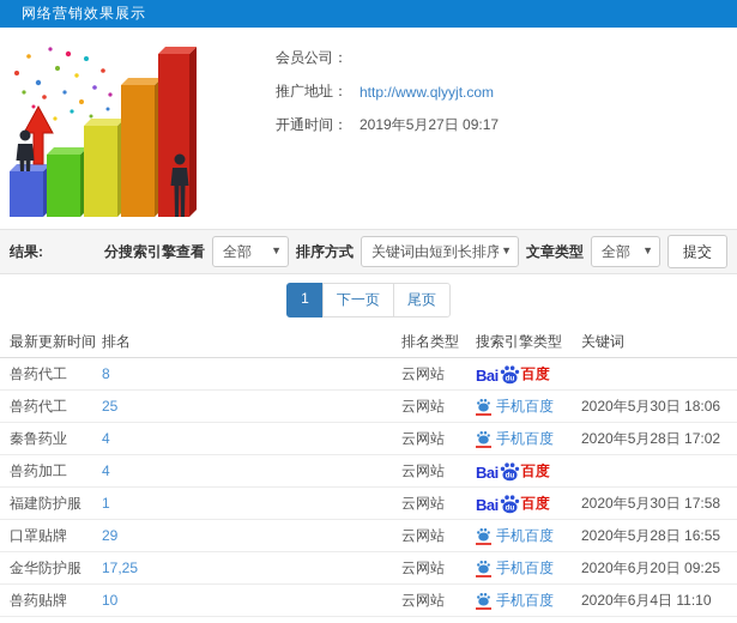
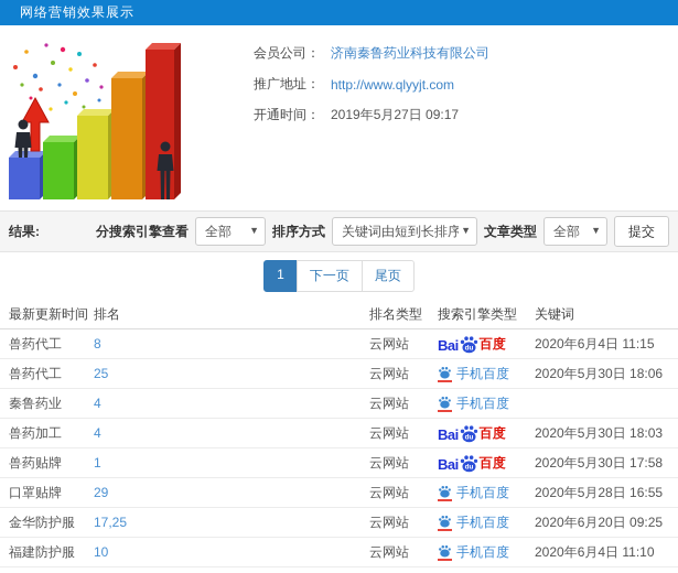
  网络营销效果展示
  会员公司：
+ 济南秦鲁药业科技有限公司
  推广地址：
  http://www.qlyyjt.com
  开通时间：
  2019年5月27日 09:17
  结果:
  分搜索引擎查看
  全部
  ▼
  排序方式
  关键词由短到长排序
  ▼
  文章类型
  全部
  ▼
  提交
  1
  下一页
  尾页
  最新更新时间
  排名
  排名类型
  搜索引擎类型
  关键词
  兽药代工
  8
  云网站
  Bai
  百度
+ 2020年6月4日 11:15
  兽药代工
  25
  云网站
  手机百度
  2020年5月30日 18:06
  秦鲁药业
  4
  云网站
  手机百度
- 2020年5月28日 17:02
  兽药加工
  4
  云网站
  Bai
  百度
+ 2020年5月30日 18:03
- 福建防护服
+ 兽药贴牌
  1
  云网站
  Bai
  百度
  2020年5月30日 17:58
  口罩贴牌
  29
  云网站
  手机百度
  2020年5月28日 16:55
  金华防护服
  17,25
  云网站
  手机百度
  2020年6月20日 09:25
- 兽药贴牌
+ 福建防护服
  10
  云网站
  手机百度
  2020年6月4日 11:10
